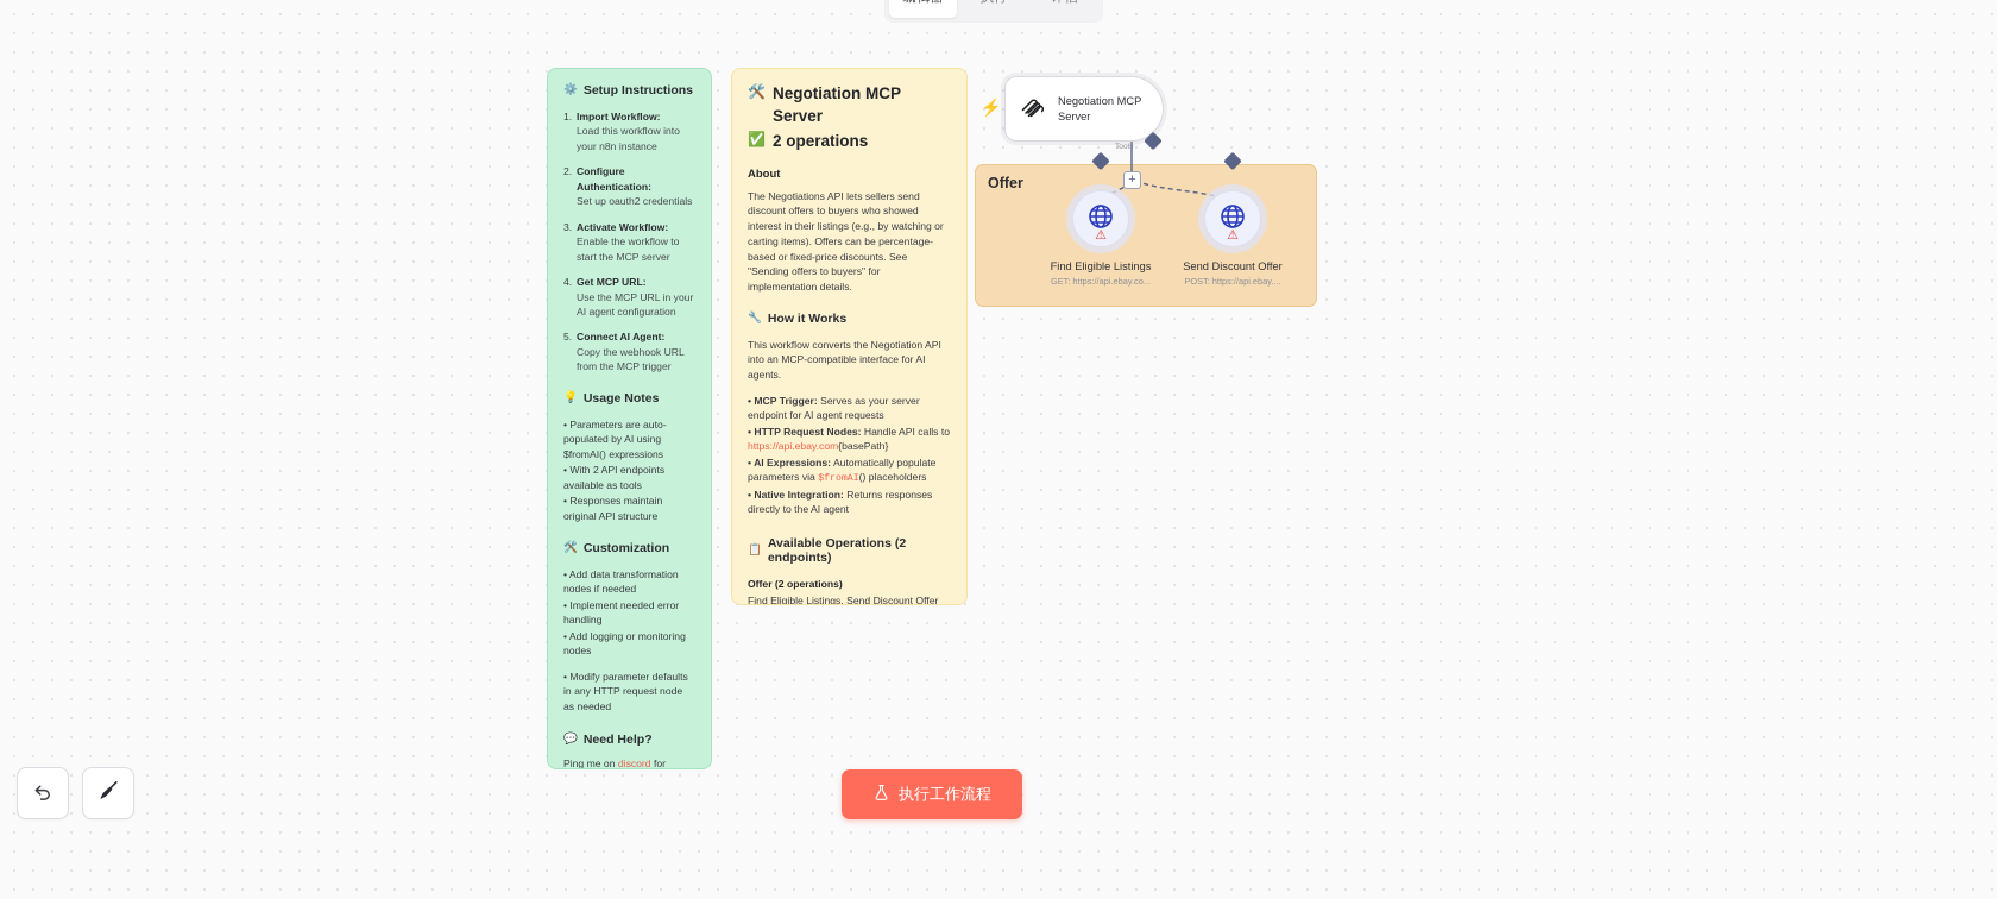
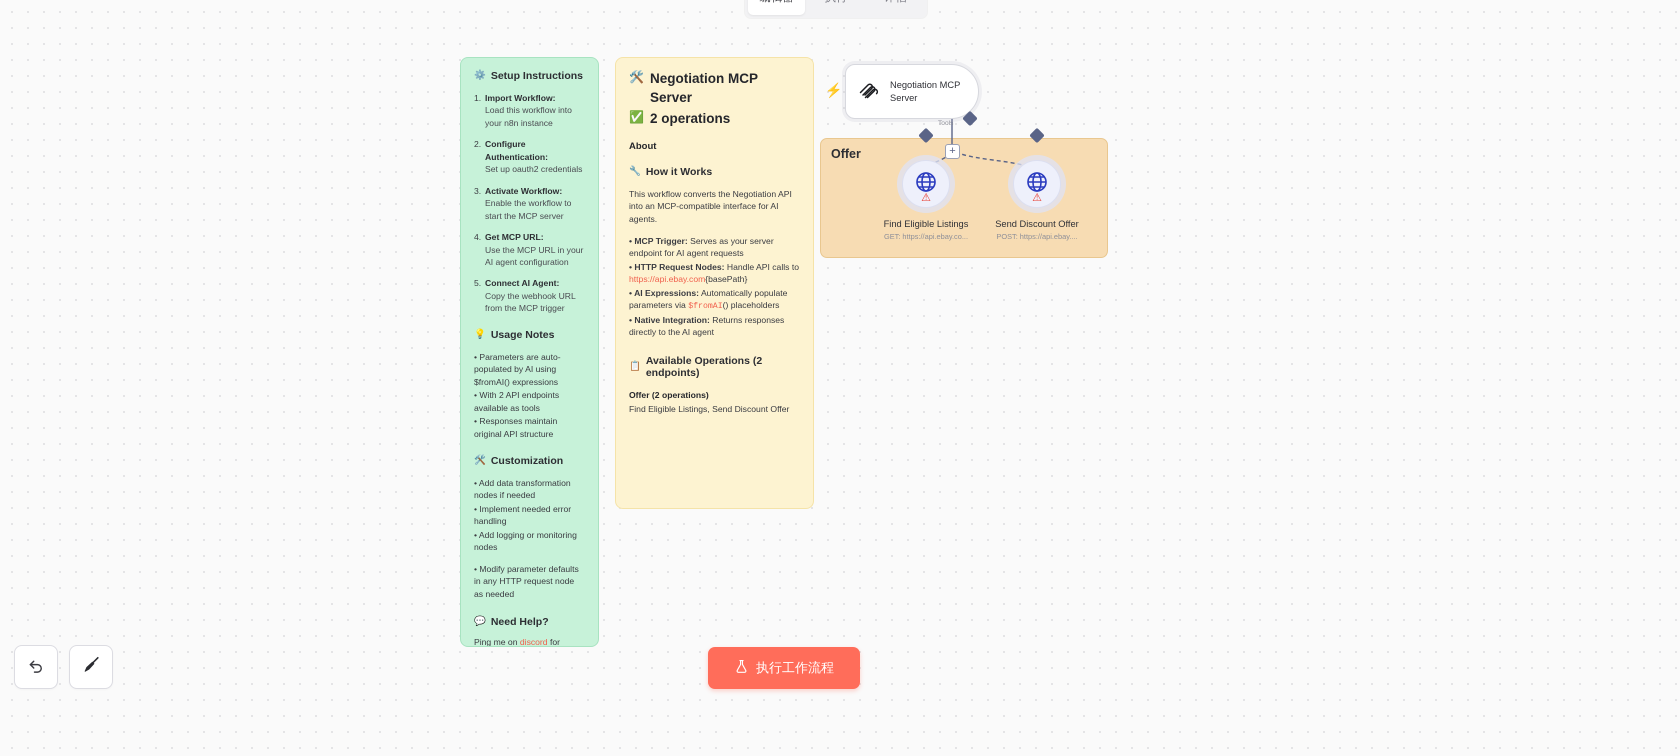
  ⚙️
  Setup Instructions
  1.
  Import Workflow:
  Load this workflow into your n8n instance
  2.
  Configure Authentication:
  Set up oauth2 credentials
  3.
  Activate Workflow:
  Enable the workflow to start the MCP server
  4.
  Get MCP URL:
  Use the MCP URL in your AI agent configuration
  5.
  Connect AI Agent:
  Copy the webhook URL from the MCP trigger
  💡
  Usage Notes
  • Parameters are auto-populated by AI using $fromAI() expressions
  • With 2 API endpoints available as tools
  • Responses maintain original API structure
  🛠️
  Customization
  • Add data transformation nodes if needed
  • Implement needed error handling
  • Add logging or monitoring nodes
  • Modify parameter defaults in any HTTP request node as needed
  💬
  Need Help?
  🛠️
  Negotiation MCP Server
  ✅
  2 operations
  About
- The Negotiations API lets sellers send discount offers to buyers who showed interest in their listings (e.g., by watching or carting items). Offers can be percentage-based or fixed-price discounts. See "Sending offers to buyers" for implementation details.
  🔧
  How it Works
  This workflow converts the Negotiation API into an MCP-compatible interface for AI agents.
  • MCP Trigger: Serves as your server endpoint for AI agent requests
  • HTTP Request Nodes: Handle API calls to https://api.ebay.com{basePath}
  • AI Expressions: Automatically populate parameters via $fromAI() placeholders
  • Native Integration: Returns responses directly to the AI agent
  📋
  Available Operations (2 endpoints)
  Offer (2 operations)
  Find Eligible Listings, Send Discount Offer
  Offer
  ⚡
  Negotiation MCP Server
  +
  ⚠
  Find Eligible Listings
  GET: https://api.ebay.co...
  ⚠
  Send Discount Offer
  POST: https://api.ebay....
  执行工作流程
